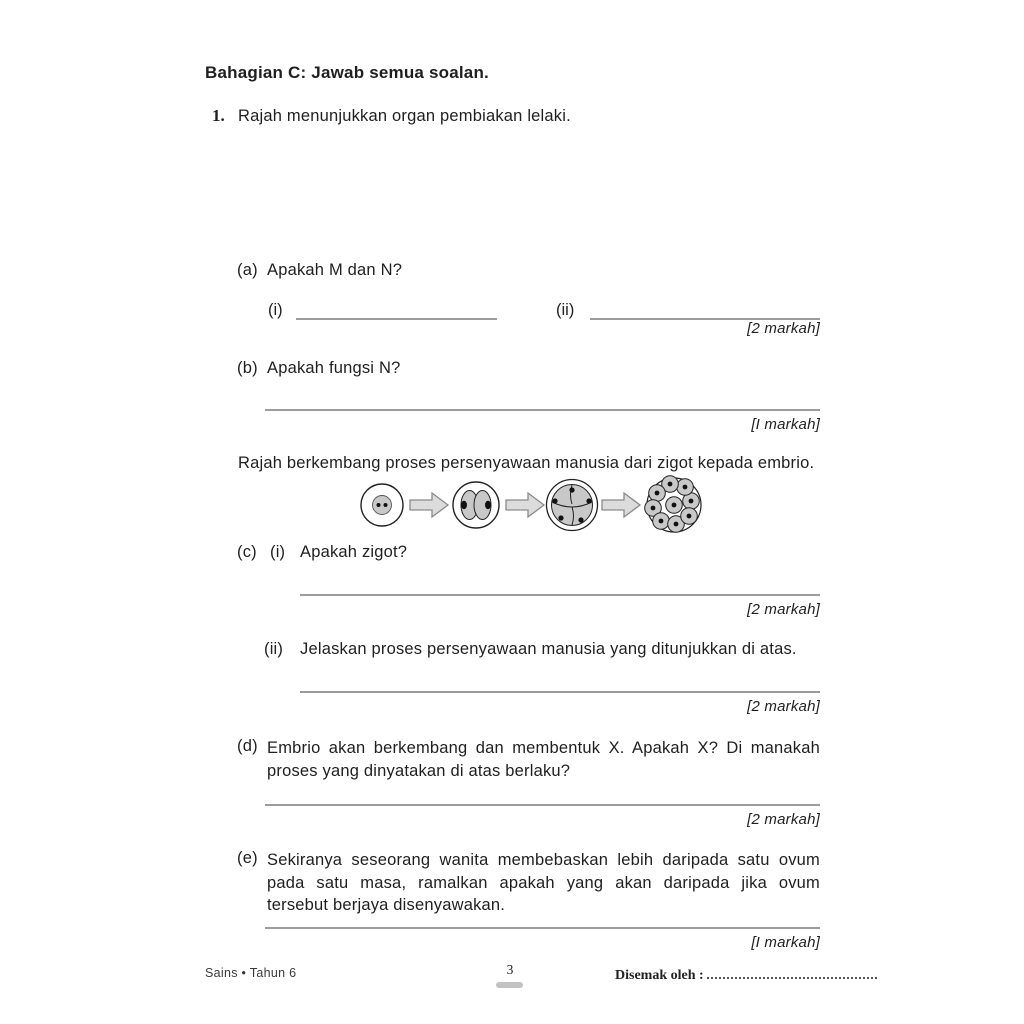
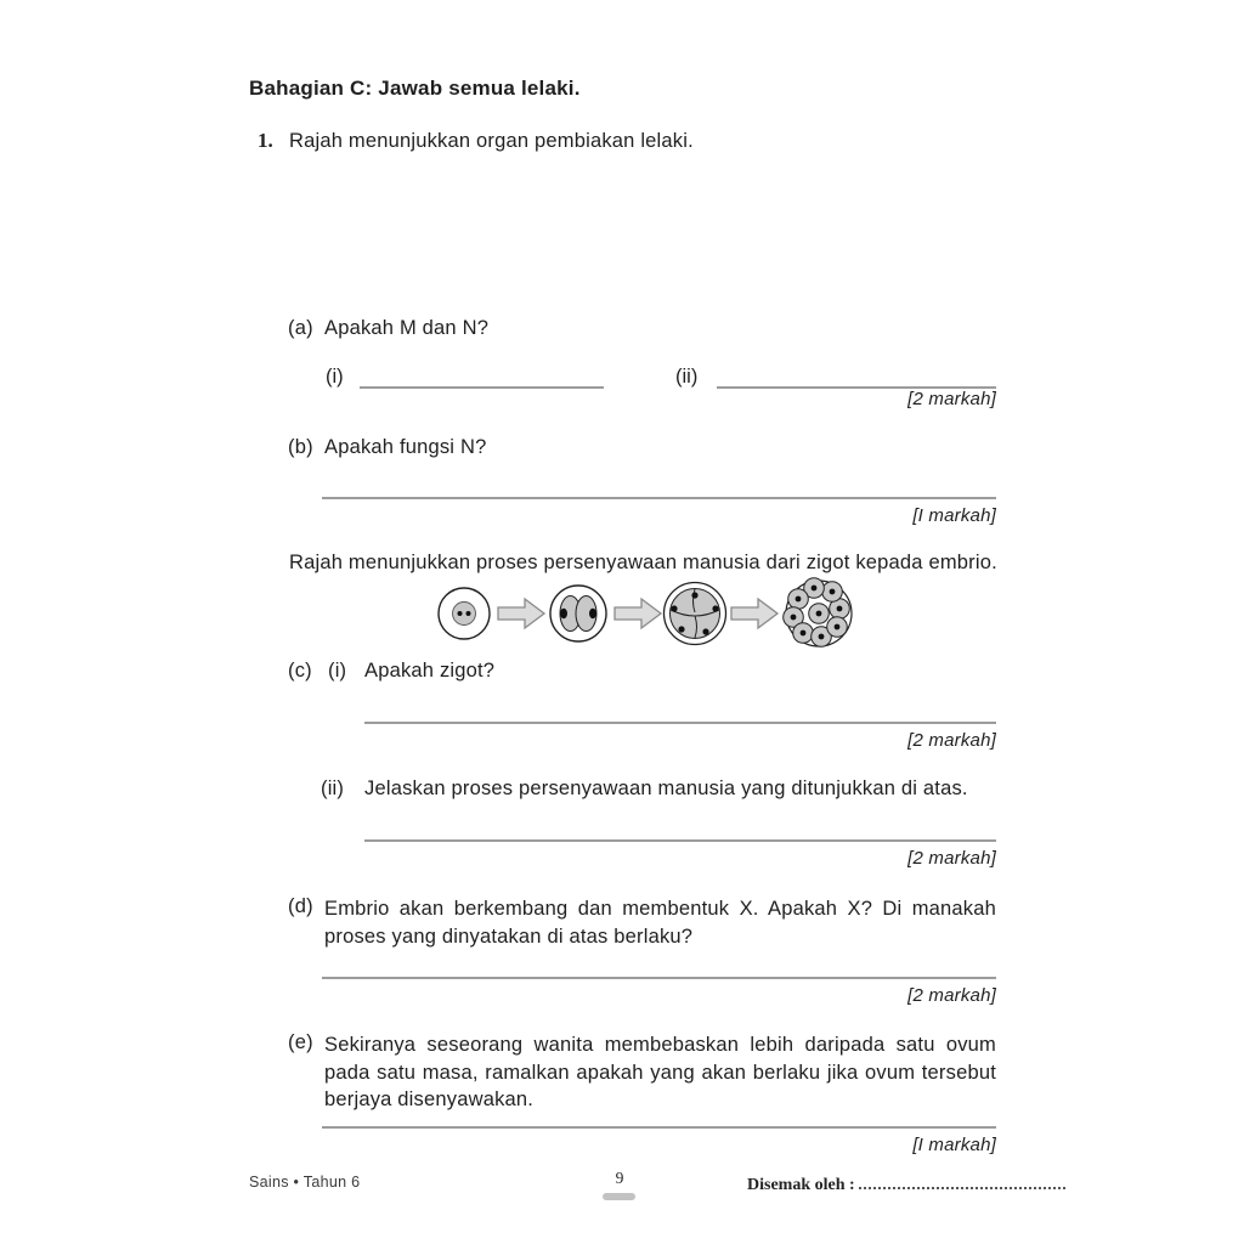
- Bahagian C: Jawab semua soalan.
+ Bahagian C: Jawab semua lelaki.
  1.
  Rajah menunjukkan organ pembiakan lelaki.
  (a)
  Apakah M dan N?
  (i)
  (ii)
  [2 markah]
  (b)
  Apakah fungsi N?
  [I markah]
- Rajah berkembang proses persenyawaan manusia dari zigot kepada embrio.
+ Rajah menunjukkan proses persenyawaan manusia dari zigot kepada embrio.
  (c)
  (i)
  Apakah zigot?
  [2 markah]
  (ii)
  Jelaskan proses persenyawaan manusia yang ditunjukkan di atas.
  [2 markah]
  (d)
  Embrio akan berkembang dan membentuk X. Apakah X? Di manakah proses yang dinyatakan di atas berlaku?
  [2 markah]
  (e)
- Sekiranya seseorang wanita membebaskan lebih daripada satu ovum pada satu masa, ramalkan apakah yang akan daripada jika ovum tersebut berjaya disenyawakan.
+ Sekiranya seseorang wanita membebaskan lebih daripada satu ovum pada satu masa, ramalkan apakah yang akan berlaku jika ovum tersebut berjaya disenyawakan.
  [I markah]
  Sains • Tahun 6
- 3
+ 9
  Disemak oleh :
